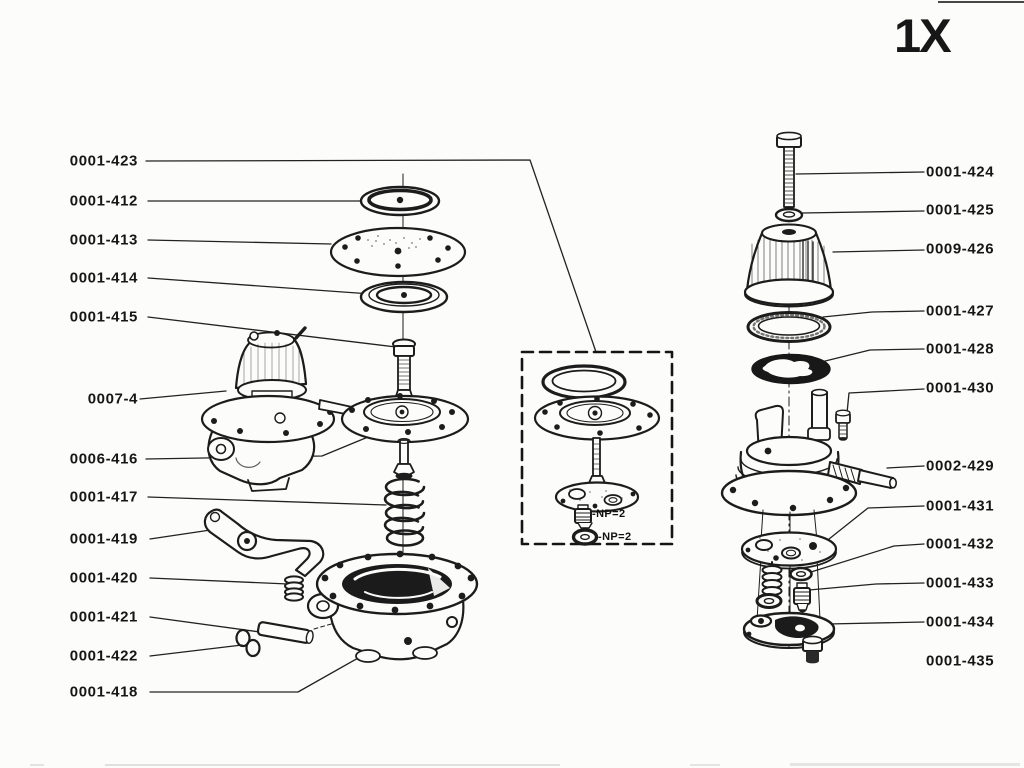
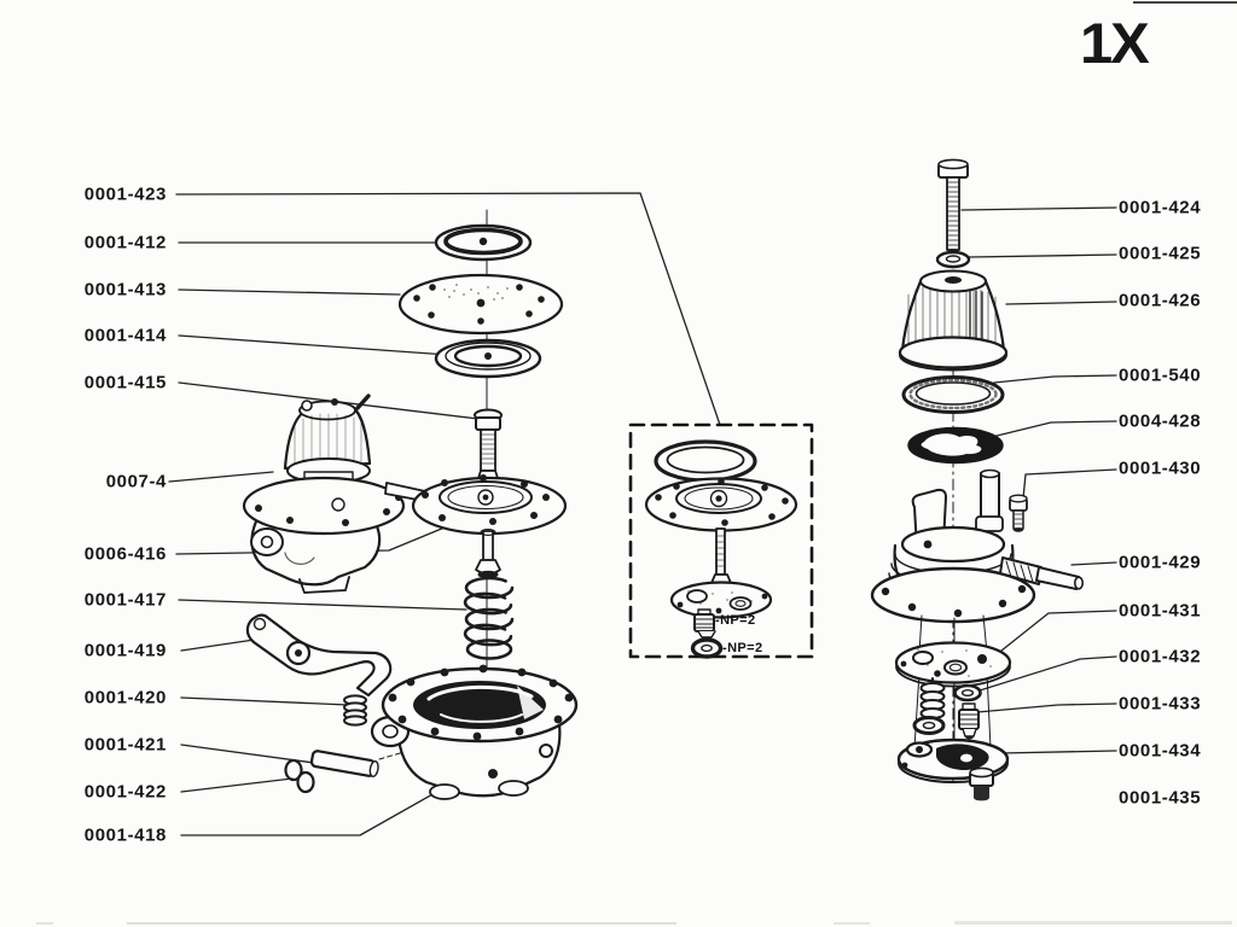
  1X
  0001-423
  0001-412
  0001-413
  0001-414
  0001-415
  0007-4
  0006-416
  0001-417
  0001-419
  0001-420
  0001-421
  0001-422
  0001-418
  0001-424
  0001-425
- 0009-426
+ 0001-426
- 0001-427
+ 0001-540
- 0001-428
+ 0004-428
  0001-430
- 0002-429
+ 0001-429
  0001-431
  0001-432
  0001-433
  0001-434
  0001-435
  -NP=2
  -NP=2
